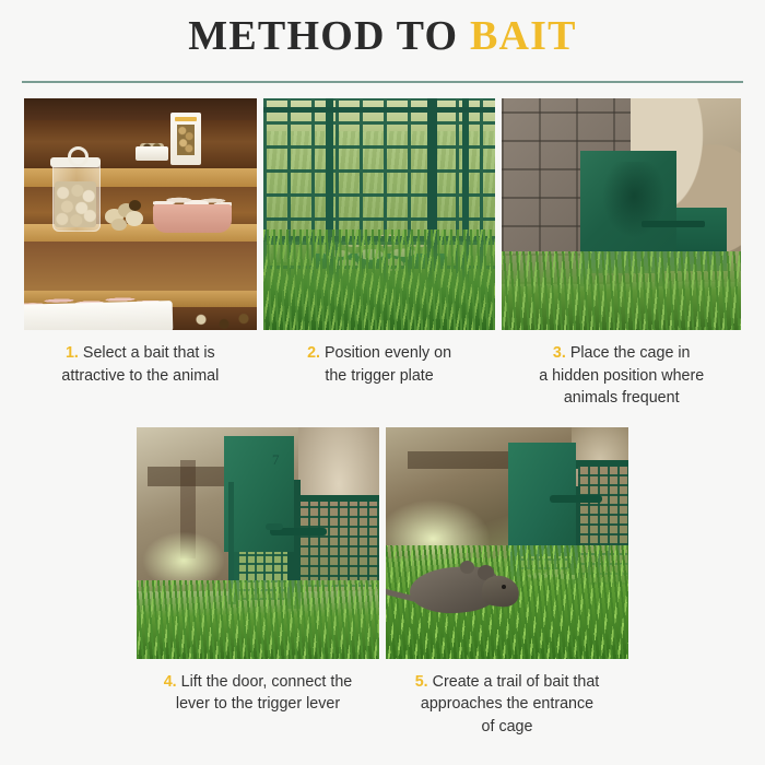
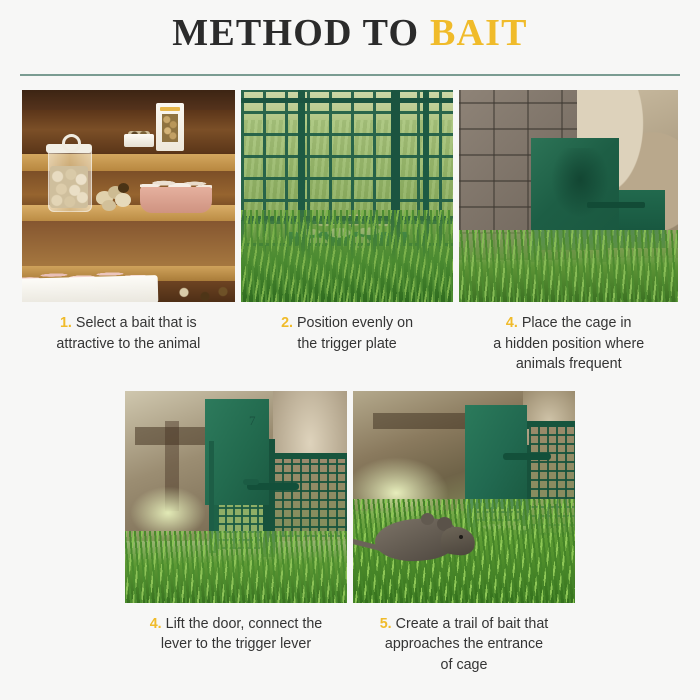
  METHOD TO BAIT
  1. Select a bait that is
  attractive to the animal
  2. Position evenly on
  the trigger plate
- 3. Place the cage in
+ 4. Place the cage in
  a hidden position where
  animals frequent
  4. Lift the door, connect the
  lever to the trigger lever
  5. Create a trail of bait that
  approaches the entrance
  of cage
